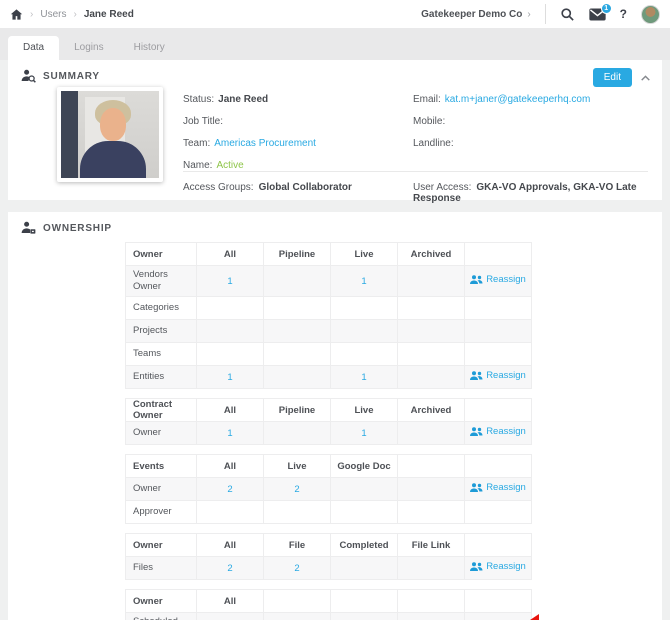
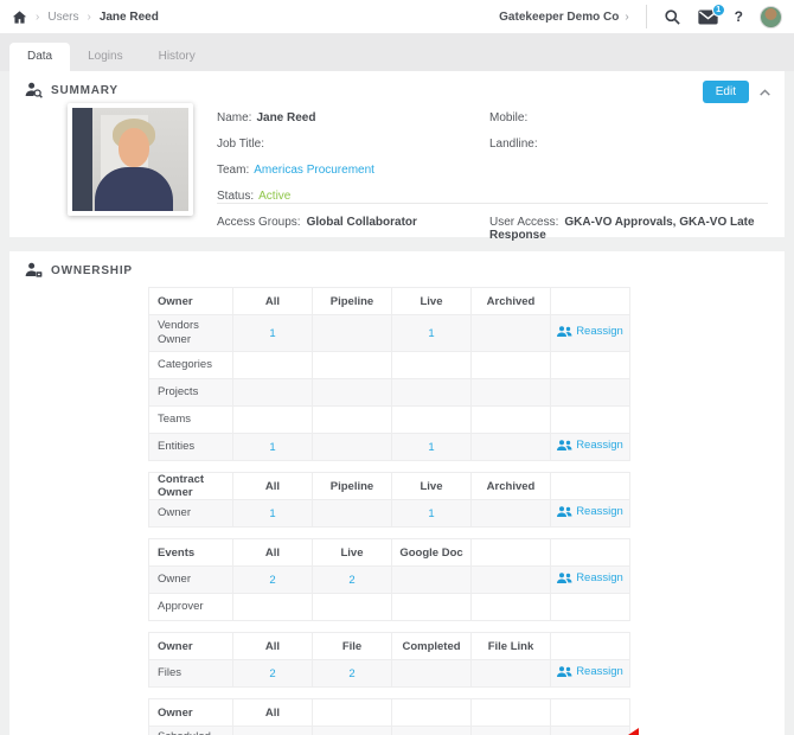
  ›
  Users
  ›
  Jane Reed
  Gatekeeper Demo Co
  ›
  ?
  Data
  Logins
  History
  SUMMARY
  Edit
- Status: Jane Reed
+ Name: Jane Reed
  Job Title:
  Team: Americas Procurement
- Name: Active
+ Status: Active
- Email: kat.m+janer@gatekeeperhq.com
  Mobile:
  Landline:
  Access Groups: Global Collaborator
  User Access: GKA-VO Approvals, GKA-VO Late Response
  OWNERSHIP
  Owner	All	Pipeline	Live	Archived
  Vendors Owner	1		1		Reassign
  Categories
  Projects
  Teams
  Entities	1		1		Reassign
  Contract Owner	All	Pipeline	Live	Archived
  Owner	1		1		Reassign
  Events	All	Live	Google Doc
  Owner	2	2			Reassign
  Approver
  Owner	All	File	Completed	File Link
  Files	2	2			Reassign
  Owner	All
